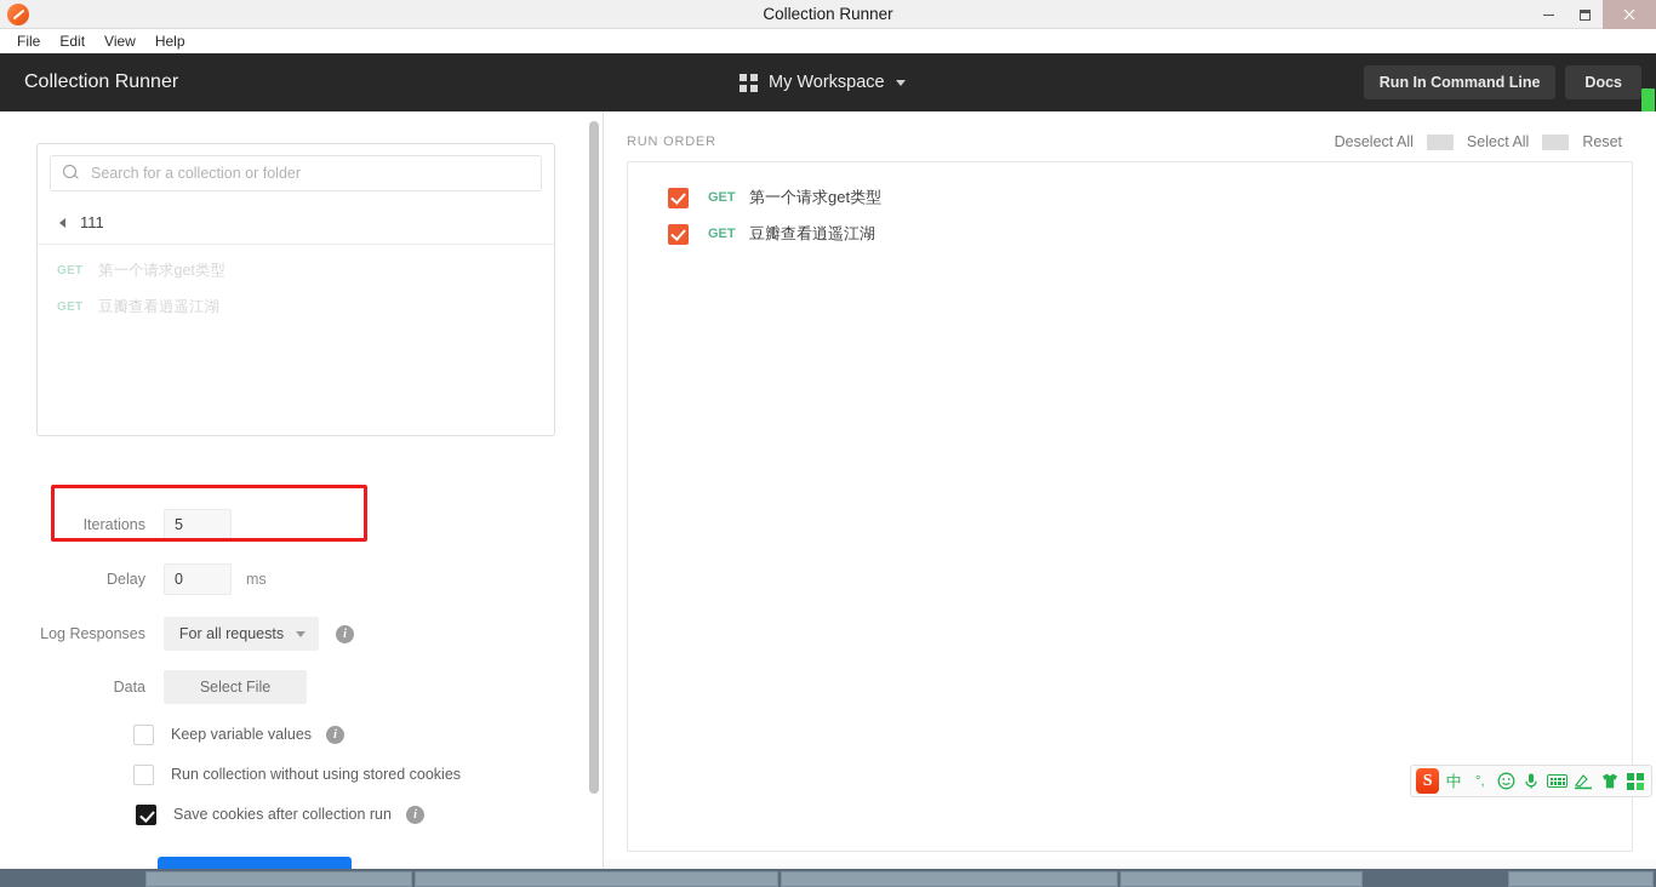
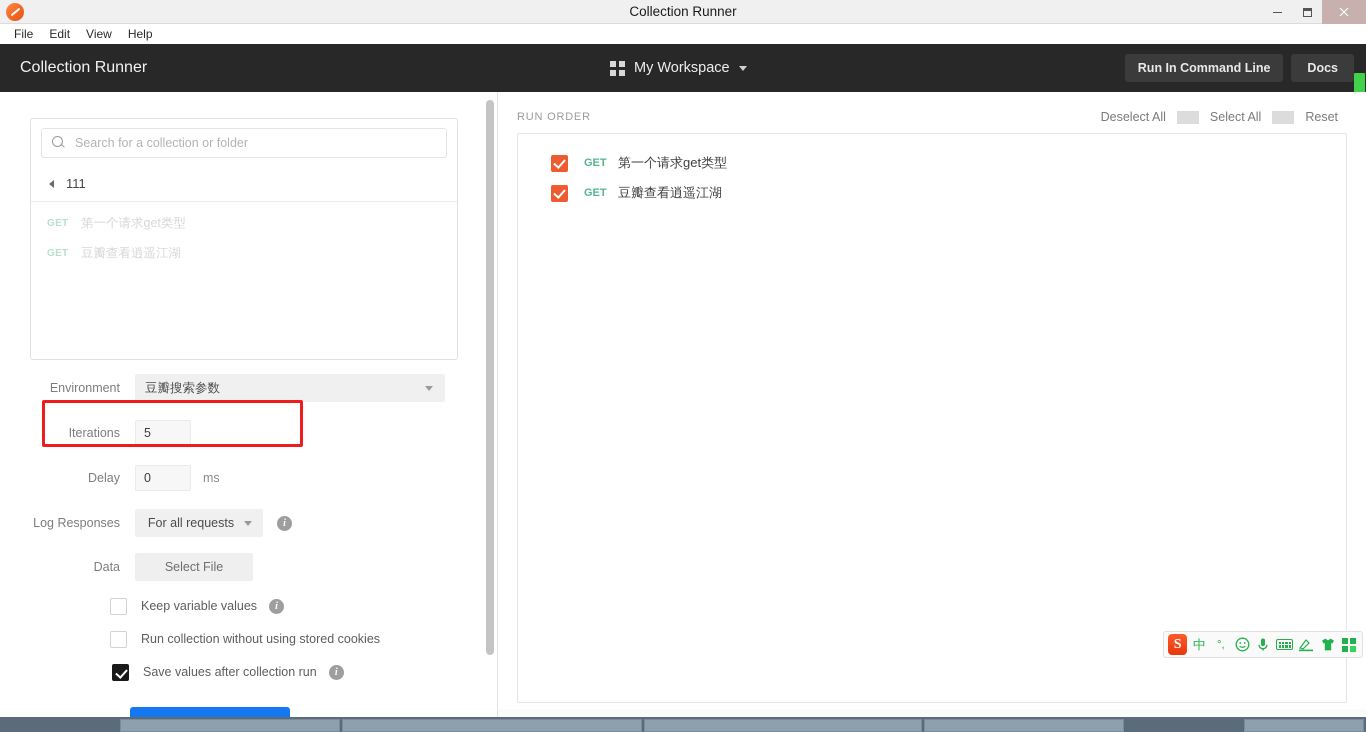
  Collection Runner
  File
  Edit
  View
  Help
  Collection Runner
  My Workspace
  Run In Command Line
  Docs
  Search for a collection or folder
  111
  GET
  第一个请求get类型
  GET
  豆瓣查看逍遥江湖
+ Environment
+ 豆瓣搜索参数
  Iterations
  5
  Delay
  0
  ms
  Log Responses
  For all requests
  i
  Data
  Select File
  Keep variable values
  i
  Run collection without using stored cookies
- Save cookies after collection run
+ Save values after collection run
  i
  RUN ORDER
  Deselect All
  Select All
  Reset
  GET
  第一个请求get类型
  GET
  豆瓣查看逍遥江湖
  S
  中
  °,
